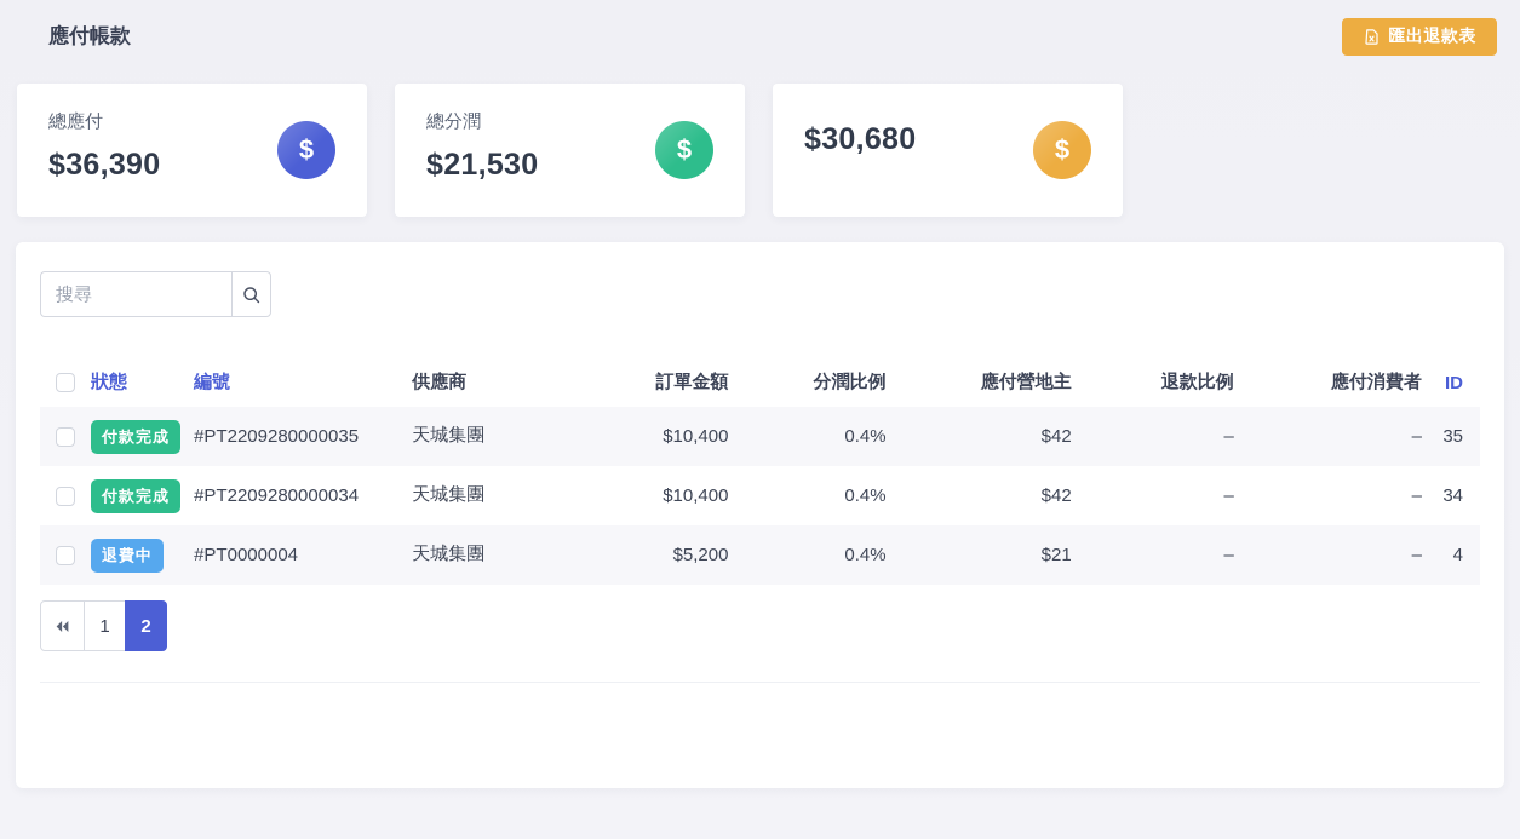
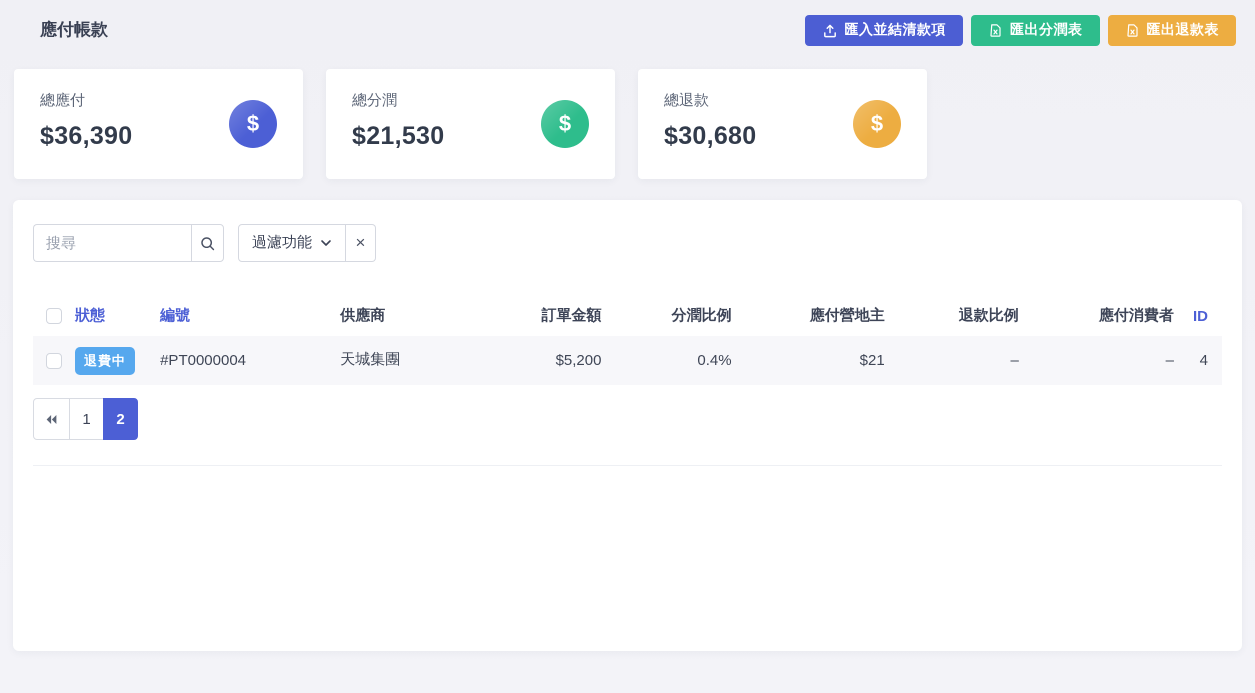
  應付帳款
+ 匯入並結清款項
+ 匯出分潤表
  匯出退款表
  總應付
  $36,390
  $
  總分潤
  $21,530
  $
+ 總退款
  $30,680
  $
  搜尋
+ 過濾功能
+ ×
  	狀態	編號	供應商	訂單金額	分潤比例	應付營地主	退款比例	應付消費者	ID
- 	付款完成	#PT2209280000035	天城集團	$10,400	0.4%	$42	–	–	35
- 	付款完成	#PT2209280000034	天城集團	$10,400	0.4%	$42	–	–	34
  	退費中	#PT0000004	天城集團	$5,200	0.4%	$21	–	–	4
  1
  2
